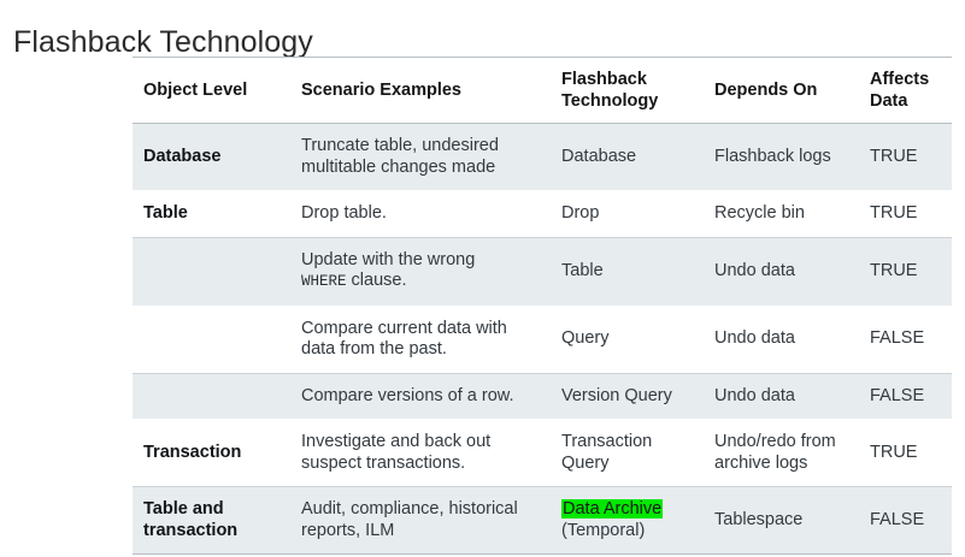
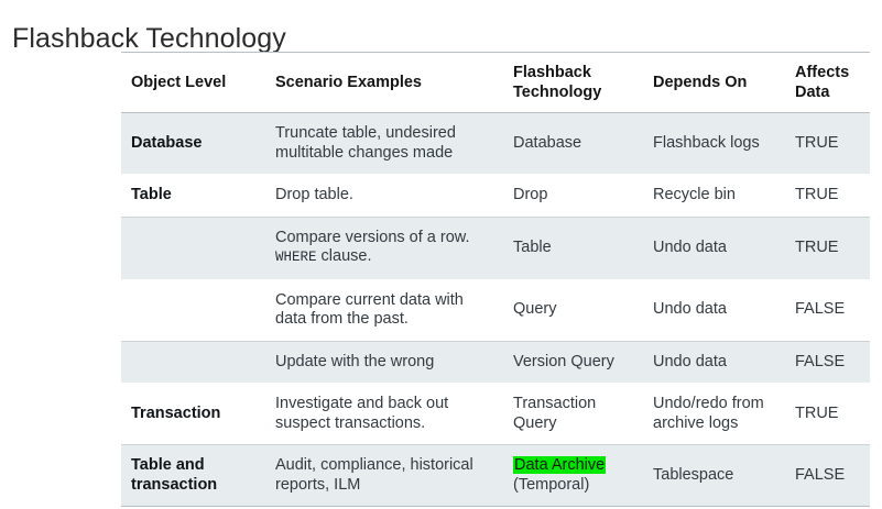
  Flashback Technology
  Object Level	Scenario Examples	Flashback Technology	Depends On	Affects Data
  Database	Truncate table, undesired multitable changes made	Database	Flashback logs	TRUE
  Table	Drop table.	Drop	Recycle bin	TRUE
- 	Update with the wrong WHERE clause.	Table	Undo data	TRUE
+ 	Compare versions of a row. WHERE clause.	Table	Undo data	TRUE
  	Compare current data with data from the past.	Query	Undo data	FALSE
- 	Compare versions of a row.	Version Query	Undo data	FALSE
+ 	Update with the wrong	Version Query	Undo data	FALSE
  Transaction	Investigate and back out suspect transactions.	Transaction Query	Undo/redo from archive logs	TRUE
  Table and transaction	Audit, compliance, historical reports, ILM	Data Archive (Temporal)	Tablespace	FALSE
